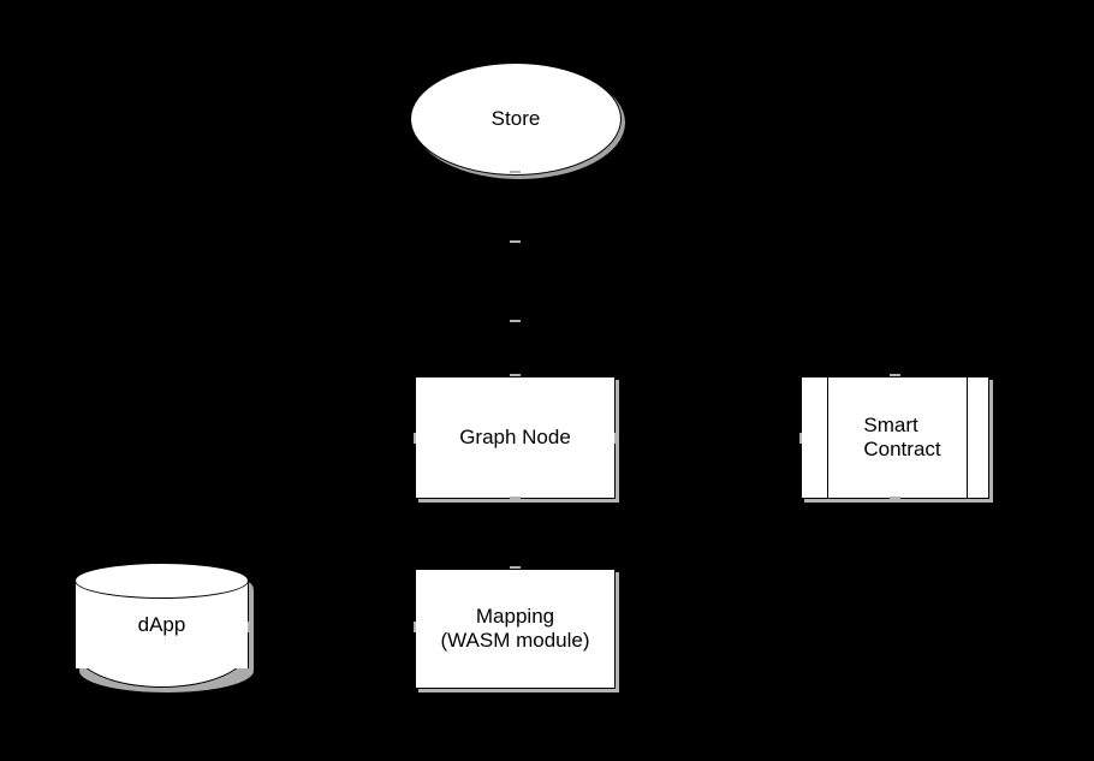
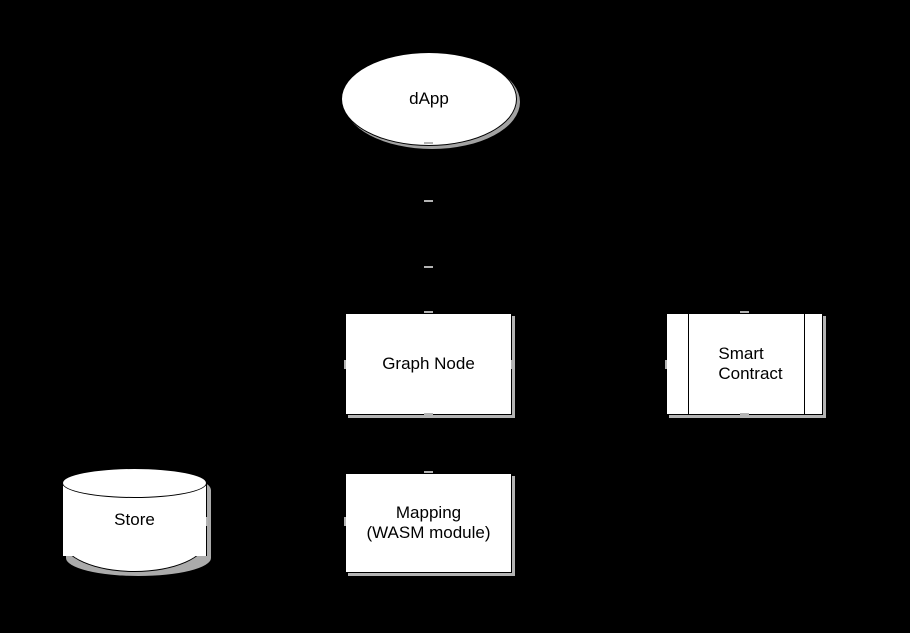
- Store
+ dApp
  Graph Node
  Mapping
  (WASM module)
  Smart
  Contract
- dApp
+ Store
